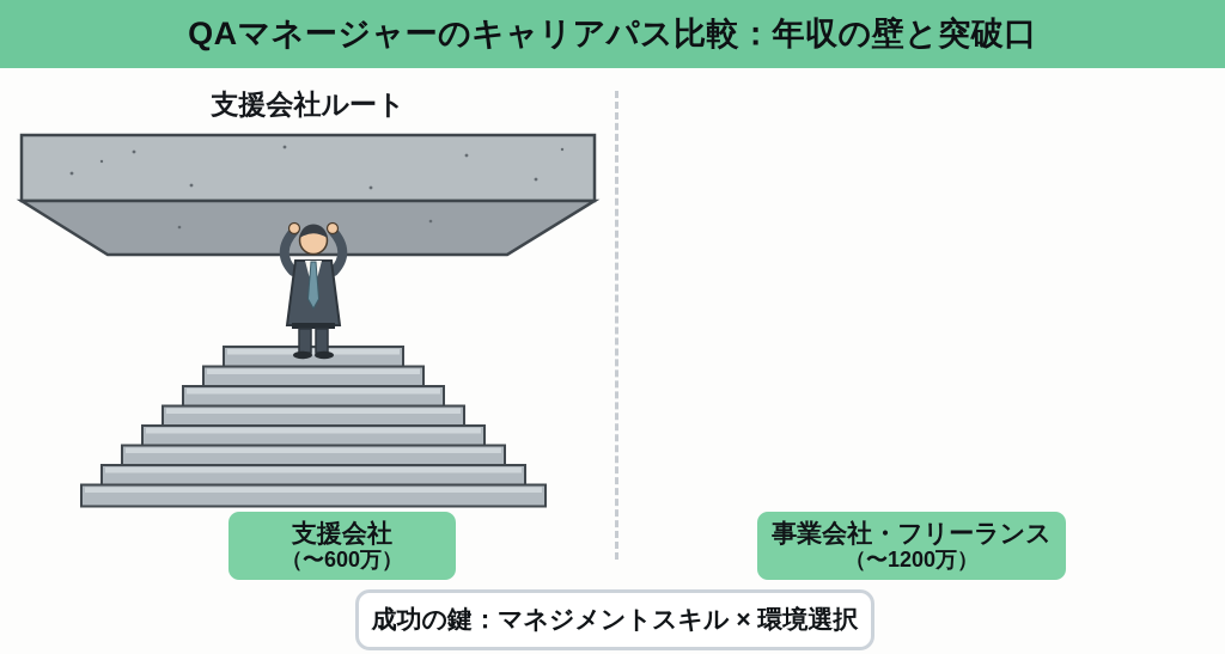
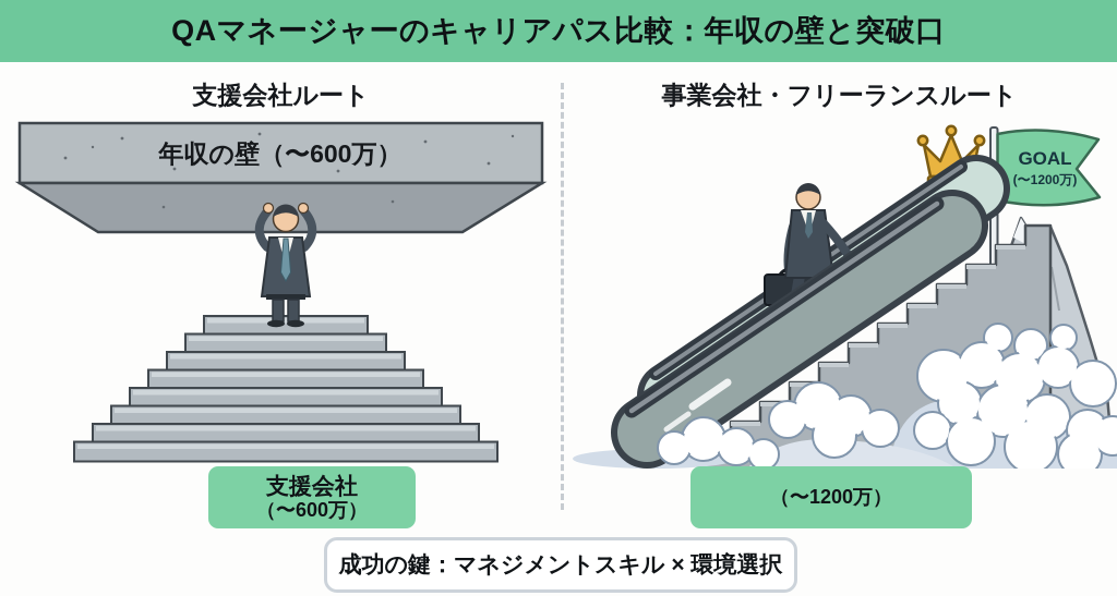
  QAマネージャーのキャリアパス比較：年収の壁と突破口
  支援会社ルート
+ 事業会社・フリーランスルート
+ 年収の壁（〜600万）
+ GOAL
+ (〜1200万)
  支援会社
  （〜600万）
- 事業会社・フリーランス
  （〜1200万）
  成功の鍵：マネジメントスキル × 環境選択
